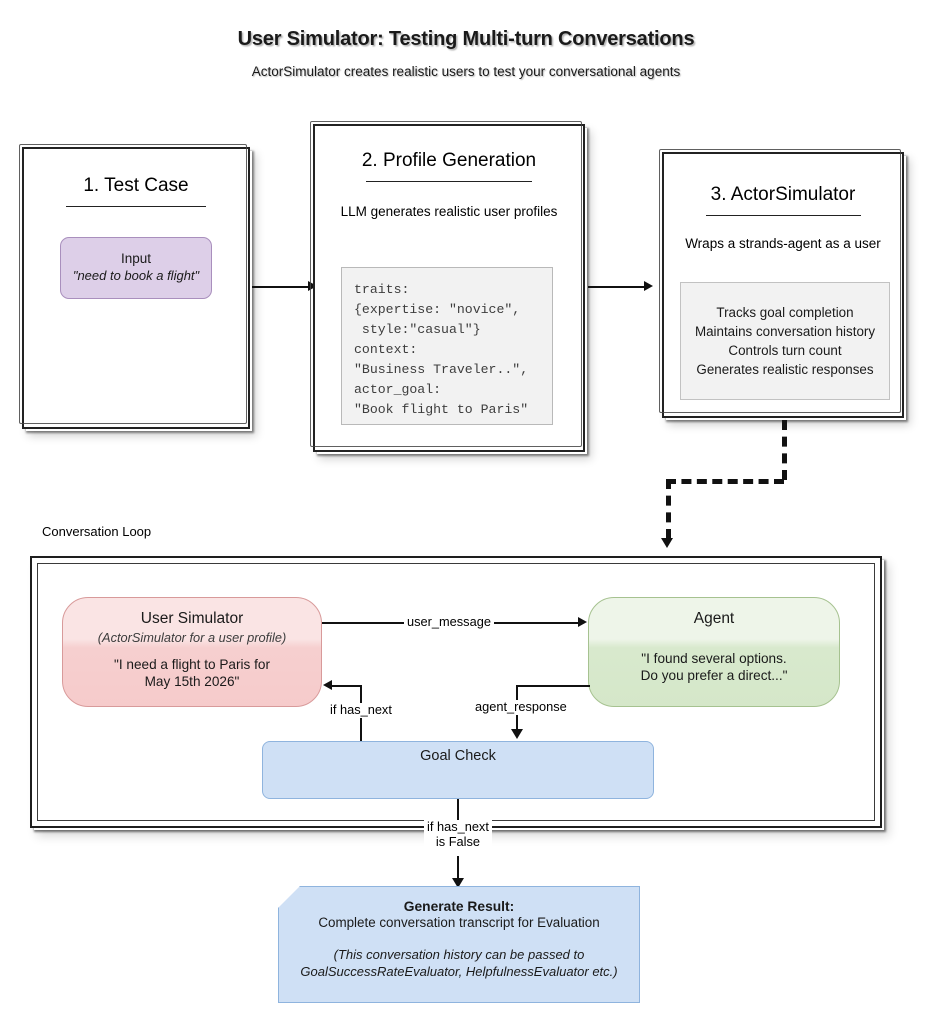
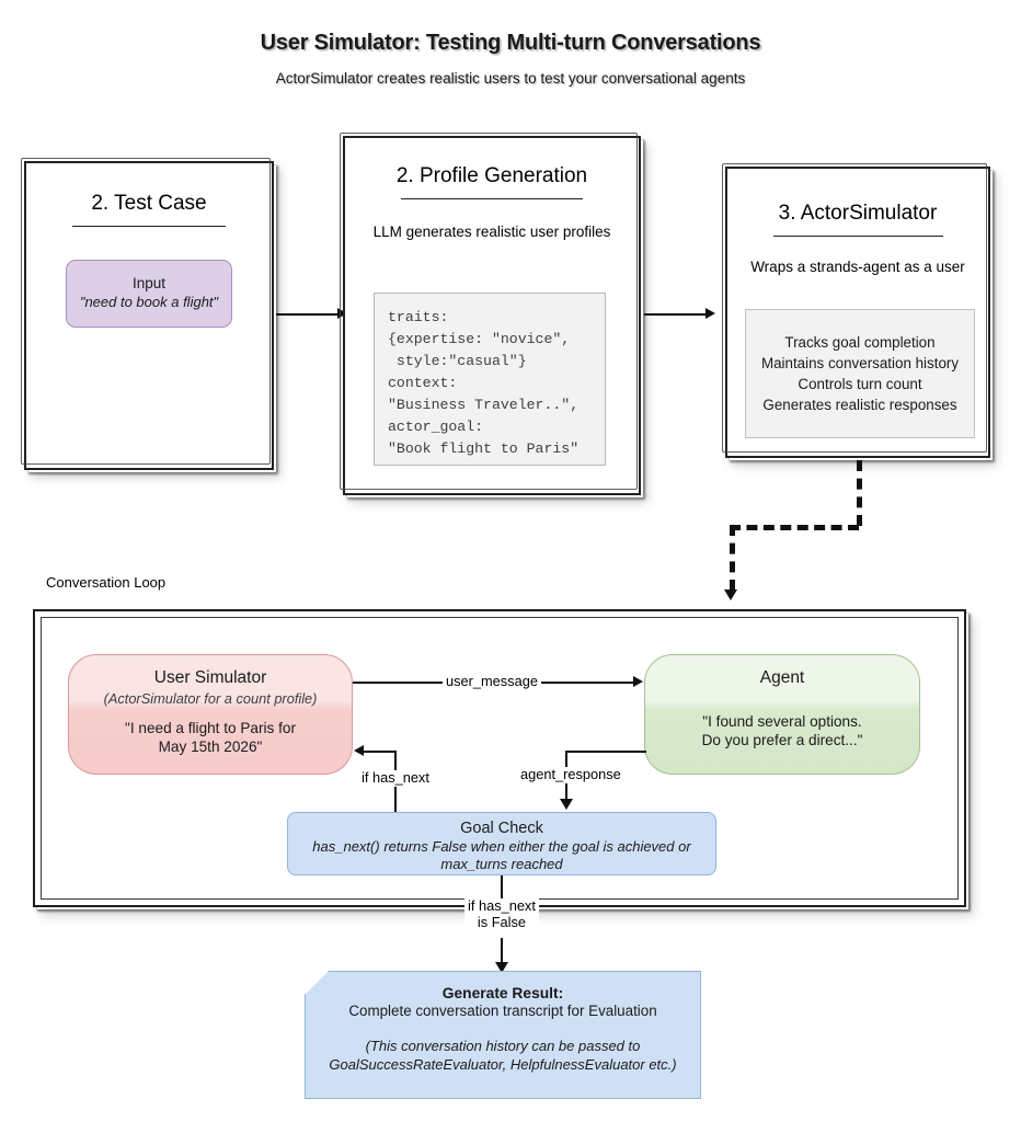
  User Simulator: Testing Multi-turn Conversations
  ActorSimulator creates realistic users to test your conversational agents
- 1. Test Case
+ 2. Test Case
  Input
  "need to book a flight"
  2. Profile Generation
  LLM generates realistic user profiles
  traits:
  {expertise: "novice",
  style:"casual"}
  context:
  "Business Traveler..",
  actor_goal:
  "Book flight to Paris"
  3. ActorSimulator
  Wraps a strands-agent as a user
  Tracks goal completion
  Maintains conversation history
  Controls turn count
  Generates realistic responses
  Conversation Loop
  User Simulator
- (ActorSimulator for a user profile)
+ (ActorSimulator for a count profile)
  "I need a flight to Paris for
  May 15th 2026"
  Agent
  "I found several options.
  Do you prefer a direct..."
  user_message
  agent_response
  if has_next
  Goal Check
+ has_next() returns False when either the goal is achieved or
+ max_turns reached
  if has_next
  is False
  Generate Result:
  Complete conversation transcript for Evaluation
  (This conversation history can be passed to
  GoalSuccessRateEvaluator, HelpfulnessEvaluator etc.)
